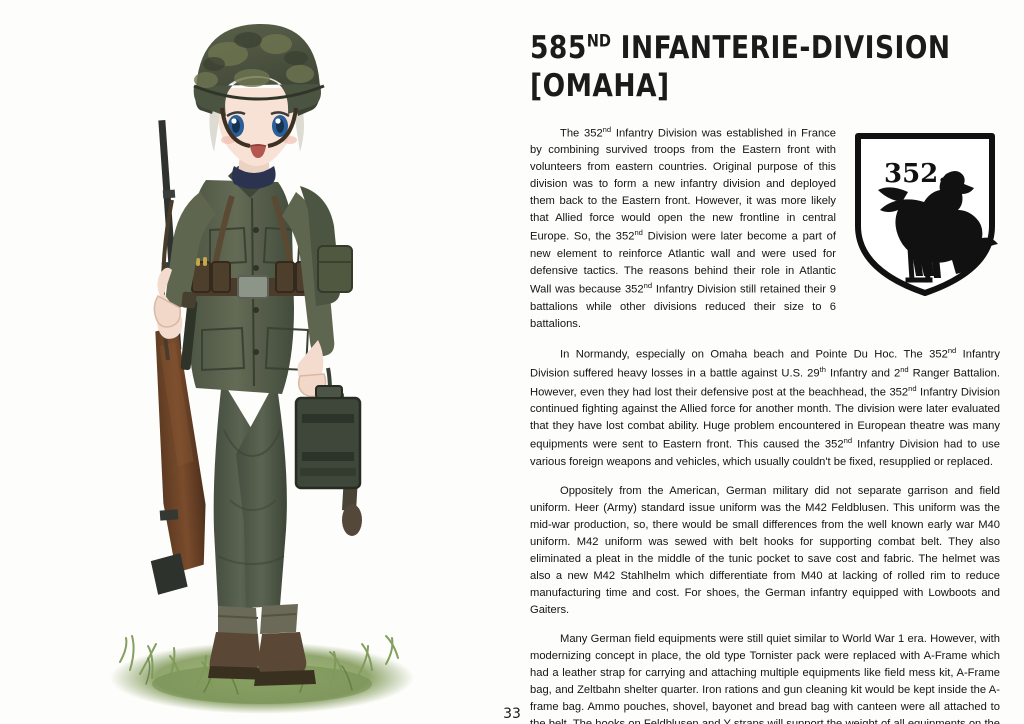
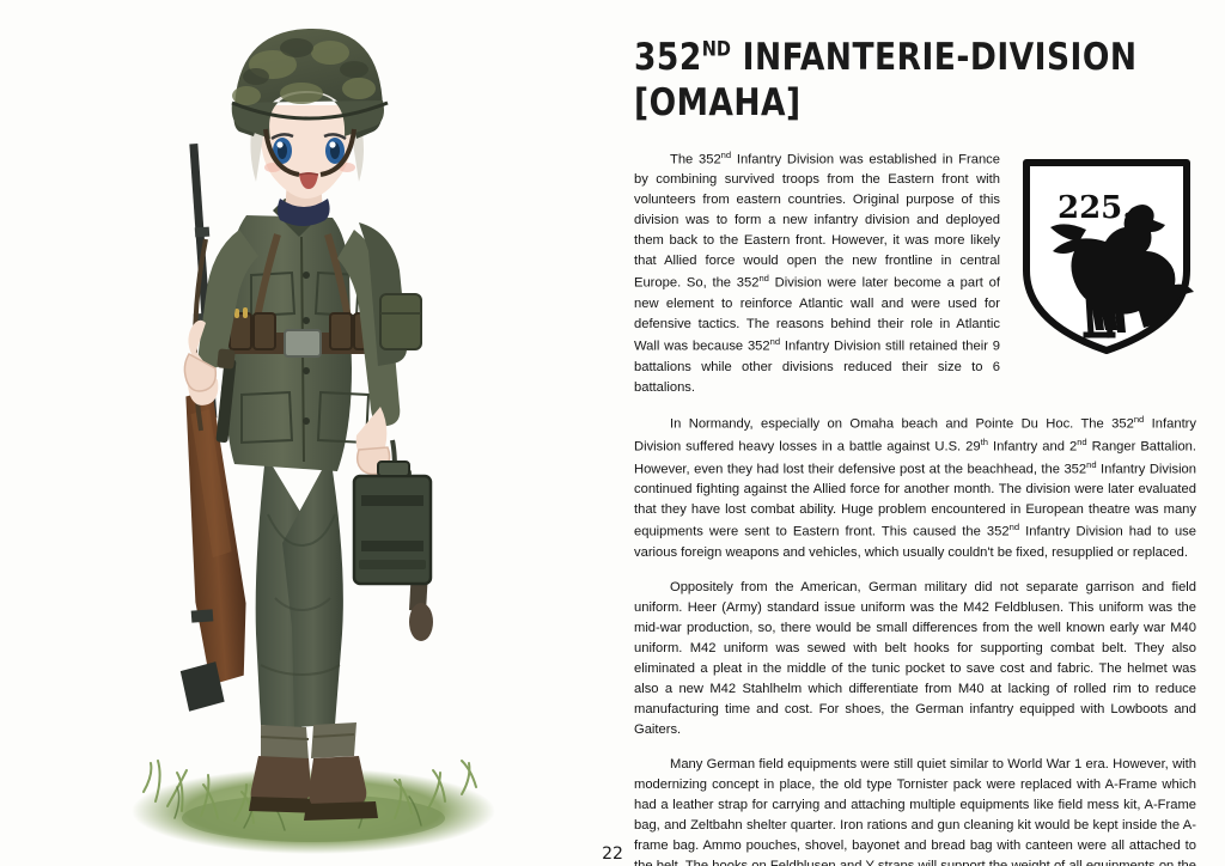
- 585ND INFANTERIE-DIVISION
+ 352ND INFANTERIE-DIVISION
  [OMAHA]
- 352.
+ 225.
  The 352nd Infantry Division was established in France by combining survived troops from the Eastern front with volunteers from eastern countries. Original purpose of this division was to form a new infantry division and deployed them back to the Eastern front. However, it was more likely that Allied force would open the new frontline in central Europe. So, the 352nd Division were later become a part of new element to reinforce Atlantic wall and were used for defensive tactics. The reasons behind their role in Atlantic Wall was because 352nd Infantry Division still retained their 9 battalions while other divisions reduced their size to 6 battalions.
  In Normandy, especially on Omaha beach and Pointe Du Hoc. The 352nd Infantry Division suffered heavy losses in a battle against U.S. 29th Infantry and 2nd Ranger Battalion. However, even they had lost their defensive post at the beachhead, the 352nd Infantry Division continued fighting against the Allied force for another month. The division were later evaluated that they have lost combat ability. Huge problem encountered in European theatre was many equipments were sent to Eastern front. This caused the 352nd Infantry Division had to use various foreign weapons and vehicles, which usually couldn't be fixed, resupplied or replaced.
  Oppositely from the American, German military did not separate garrison and field uniform. Heer (Army) standard issue uniform was the M42 Feldblusen. This uniform was the mid-war production, so, there would be small differences from the well known early war M40 uniform. M42 uniform was sewed with belt hooks for supporting combat belt. They also eliminated a pleat in the middle of the tunic pocket to save cost and fabric. The helmet was also a new M42 Stahlhelm which differentiate from M40 at lacking of rolled rim to reduce manufacturing time and cost. For shoes, the German infantry equipped with Lowboots and Gaiters.
  Many German field equipments were still quiet similar to World War 1 era. However, with modernizing concept in place, the old type Tornister pack were replaced with A-Frame which had a leather strap for carrying and attaching multiple equipments like field mess kit, A-Frame bag, and Zeltbahn shelter quarter. Iron rations and gun cleaning kit would be kept inside the A-frame bag. Ammo pouches, shovel, bayonet and bread bag with canteen were all attached to
- 33
+ 22
